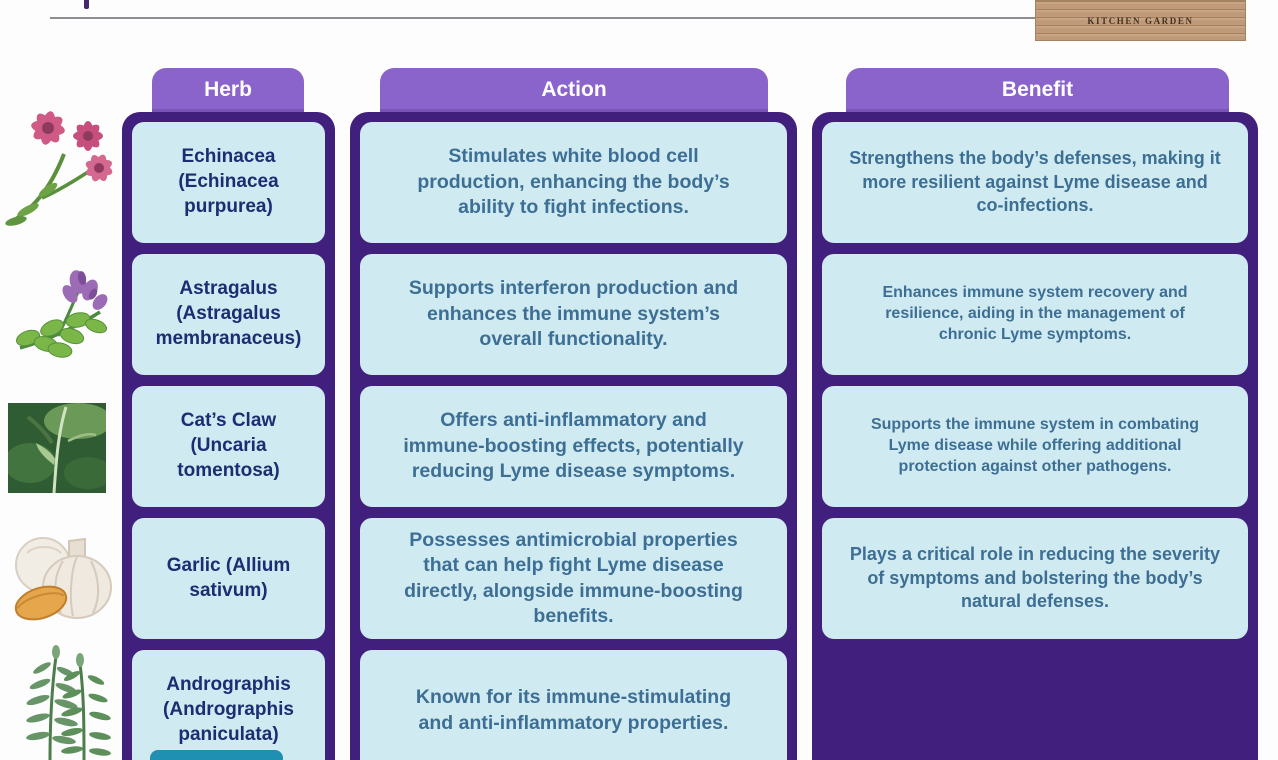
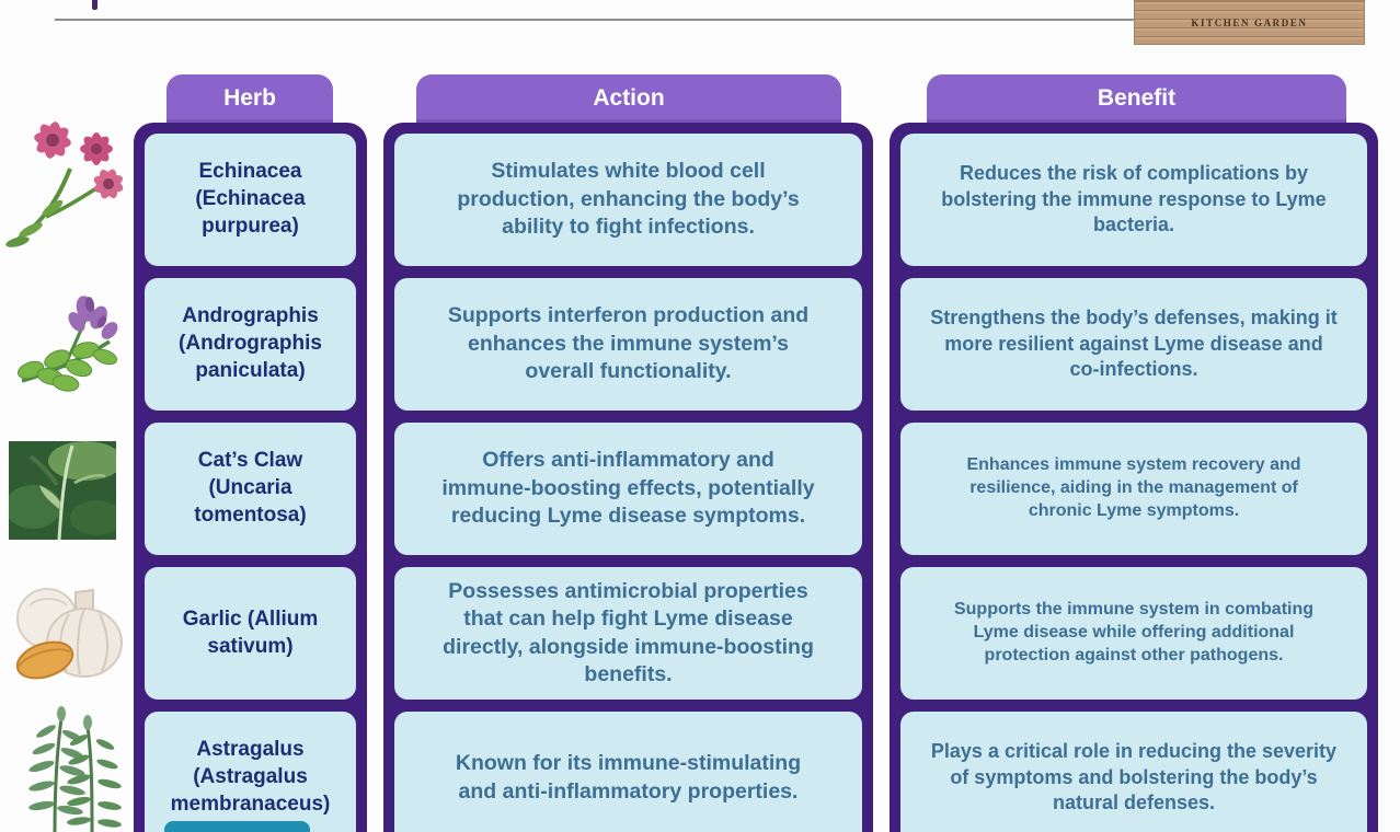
  KITCHEN GARDEN
  Herb
  Action
  Benefit
  Echinacea (Echinacea purpurea)
- Astragalus (Astragalus membranaceus)
+ Andrographis (Andrographis paniculata)
  Cat’s Claw (Uncaria tomentosa)
  Garlic (Allium sativum)
- Andrographis (Andrographis paniculata)
+ Astragalus (Astragalus membranaceus)
  Stimulates white blood cell production, enhancing the body’s ability to fight infections.
  Supports interferon production and enhances the immune system’s overall functionality.
  Offers anti-inflammatory and immune-boosting effects, potentially reducing Lyme disease symptoms.
  Possesses antimicrobial properties that can help fight Lyme disease directly, alongside immune-boosting benefits.
  Known for its immune-stimulating and anti-inflammatory properties.
+ Reduces the risk of complications by bolstering the immune response to Lyme bacteria.
  Strengthens the body’s defenses, making it more resilient against Lyme disease and co-infections.
  Enhances immune system recovery and resilience, aiding in the management of chronic Lyme symptoms.
  Supports the immune system in combating Lyme disease while offering additional protection against other pathogens.
  Plays a critical role in reducing the severity of symptoms and bolstering the body’s natural defenses.
